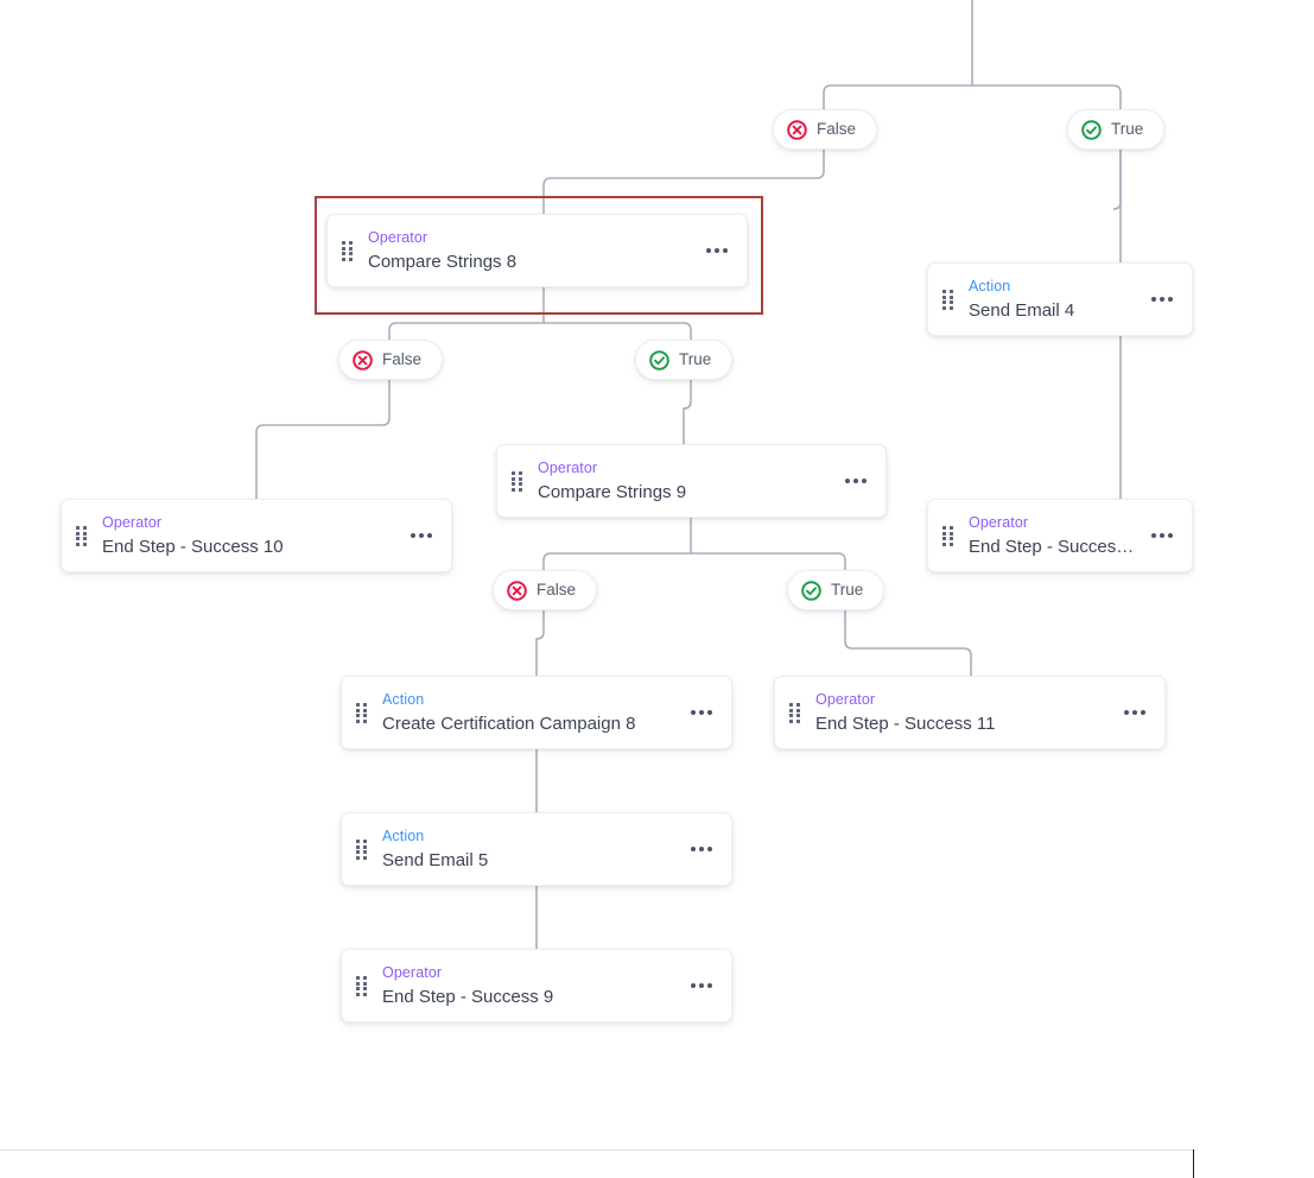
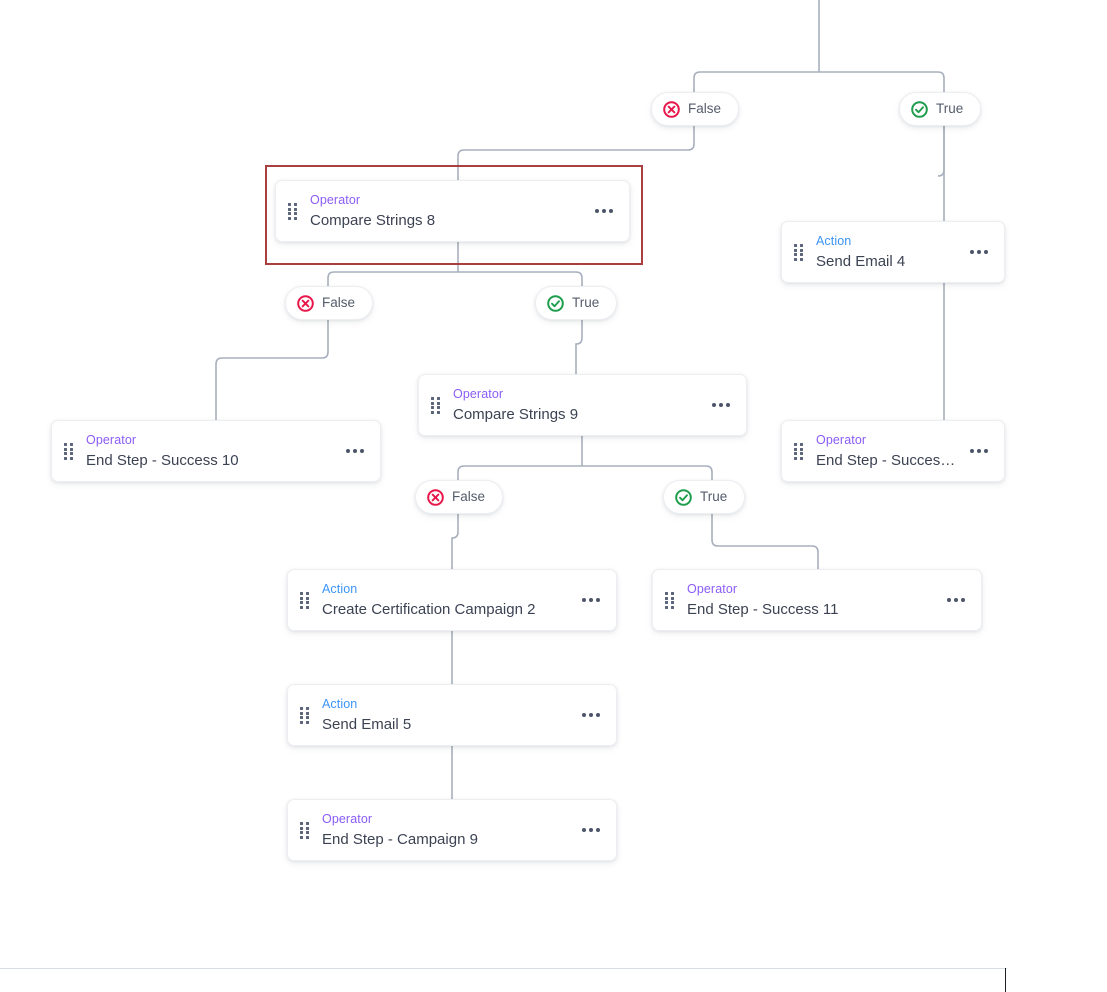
  Operator
  Compare Strings 8
  Action
  Send Email 4
  Operator
  End Step - Success 10
  Operator
  Compare Strings 9
  Operator
  End Step - Success 8
  Action
- Create Certification Campaign 8
+ Create Certification Campaign 2
  Operator
  End Step - Success 11
  Action
  Send Email 5
  Operator
- End Step - Success 9
+ End Step - Campaign 9
  False
  True
  False
  True
  False
  True
